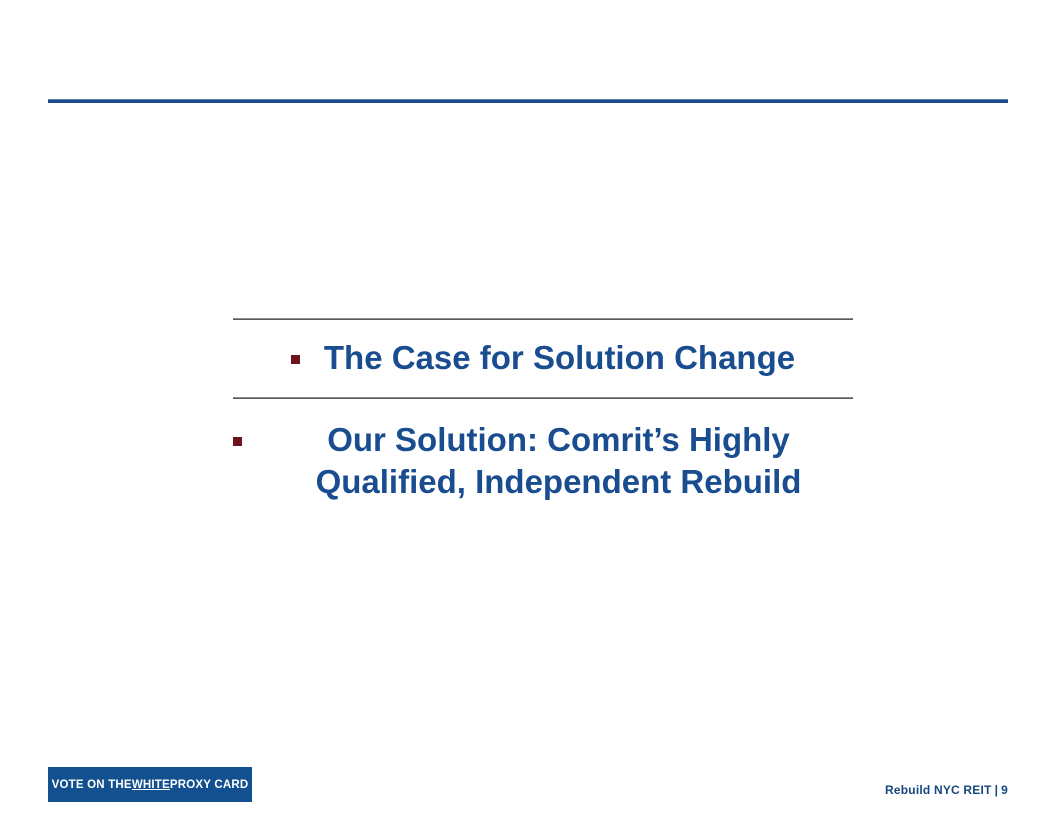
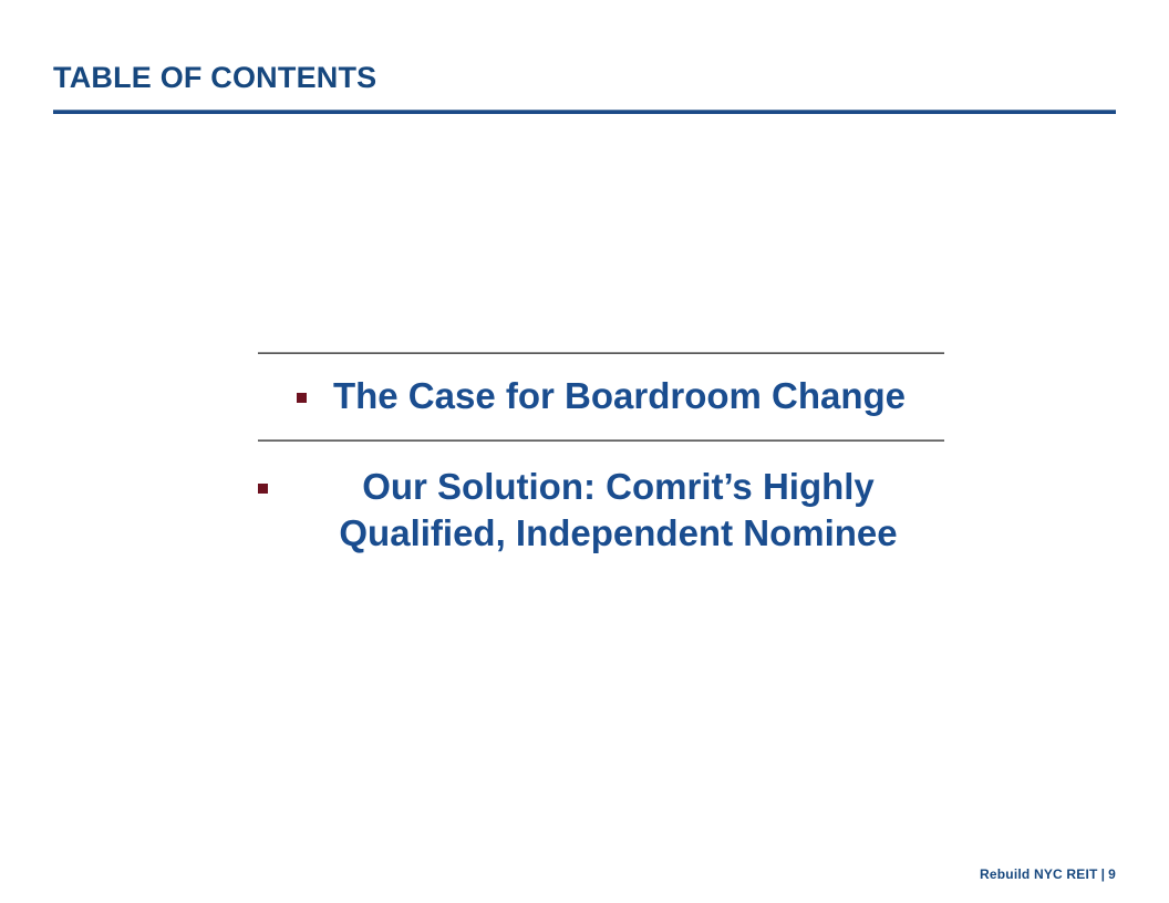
+ TABLE OF CONTENTS
- The Case for Solution Change
+ The Case for Boardroom Change
- Our Solution: Comrit’s Highly Qualified, Independent Rebuild
+ Our Solution: Comrit’s Highly Qualified, Independent Nominee
- VOTE ON THE
- WHITE
- PROXY CARD
  Rebuild NYC REIT | 9
